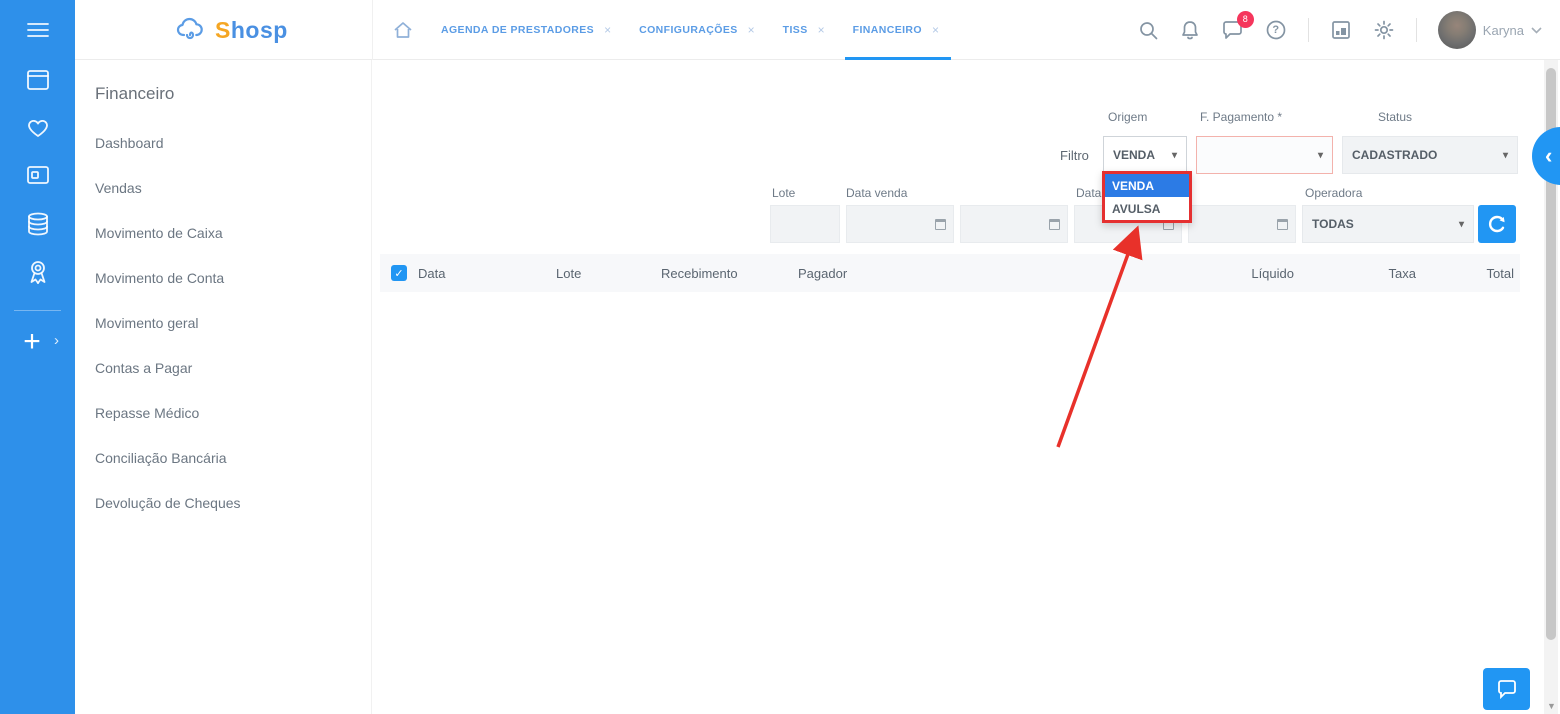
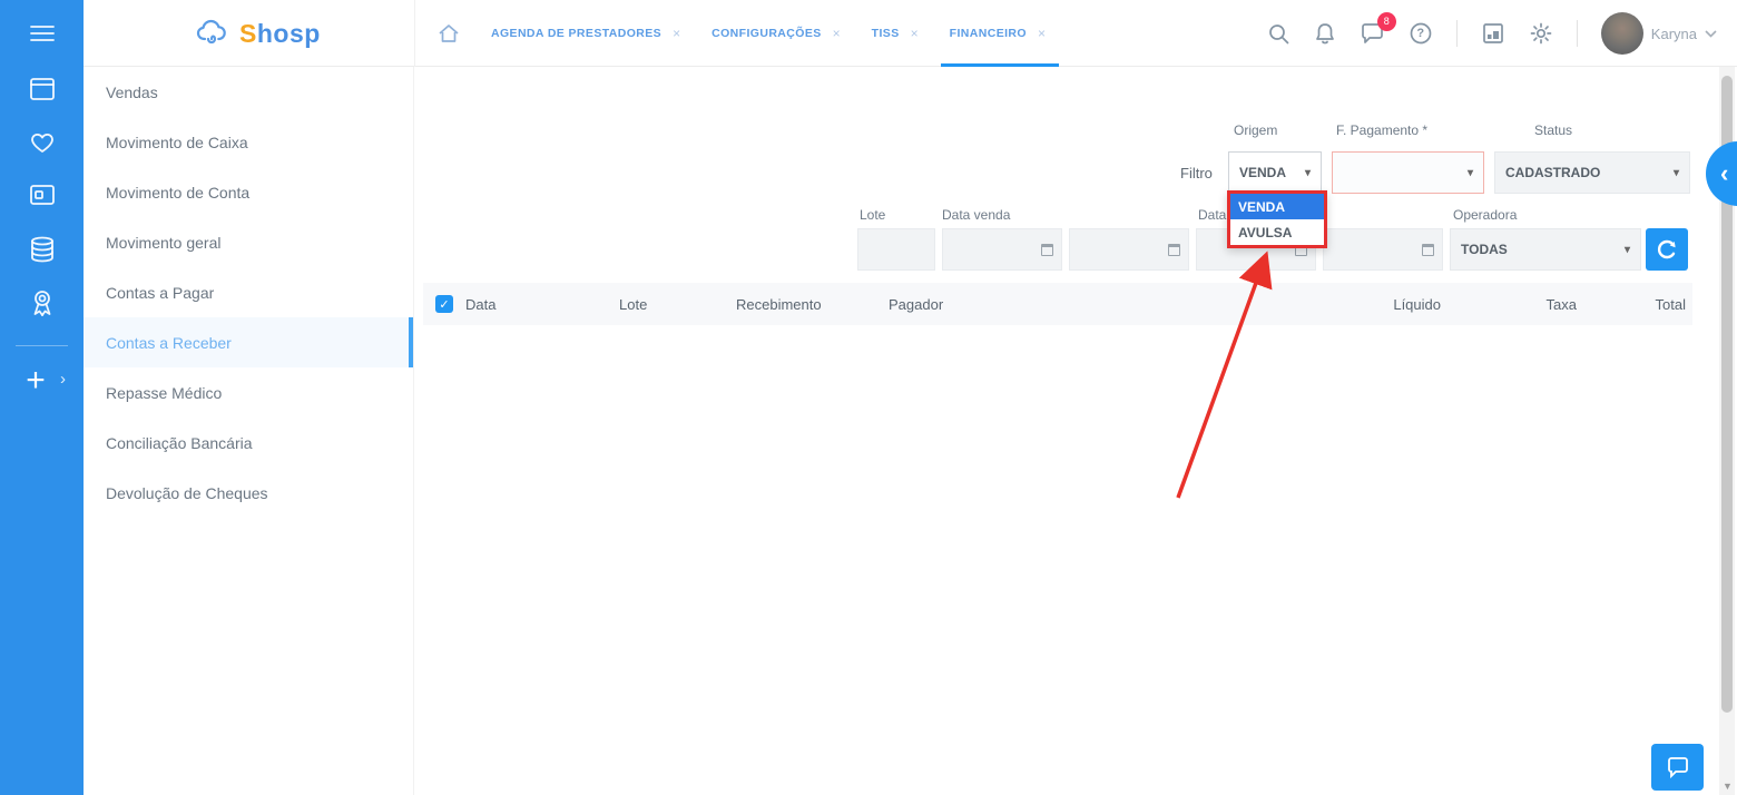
  +
  ›
  Shosp
  AGENDA DE PRESTADORES
  ×
  CONFIGURAÇÕES
  ×
  TISS
  ×
  FINANCEIRO
  ×
  8
  ?
  Karyna
- Financeiro
- Dashboard
  Vendas
  Movimento de Caixa
  Movimento de Conta
  Movimento geral
  Contas a Pagar
+ Contas a Receber
  Repasse Médico
  Conciliação Bancária
  Devolução de Cheques
  Origem
  F. Pagamento *
  Status
  Filtro
  VENDA
  ▾
  ▾
  CADASTRADO
  ▾
  ‹
  Lote
  Data venda
  Data
  Operadora
  TODAS
  ▾
  VENDA
  AVULSA
  ✓
  Data
  Lote
  Recebimento
  Pagador
  Líquido
  Taxa
  Total
  ▼
